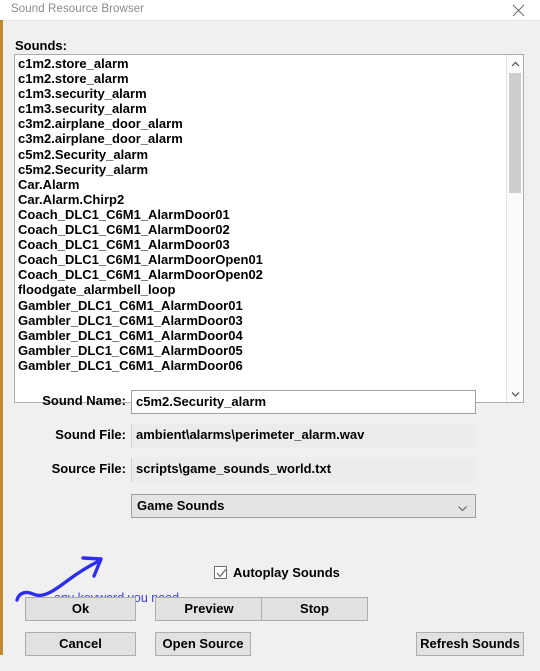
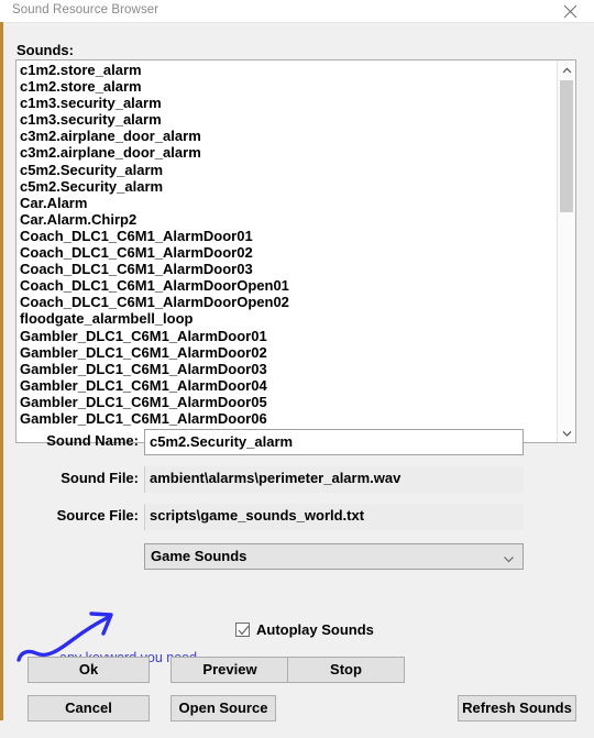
  Sound Resource Browser
  Sounds:
  c1m2.store_alarm
  c1m2.store_alarm
  c1m3.security_alarm
  c1m3.security_alarm
  c3m2.airplane_door_alarm
  c3m2.airplane_door_alarm
  c5m2.Security_alarm
  c5m2.Security_alarm
  Car.Alarm
  Car.Alarm.Chirp2
  Coach_DLC1_C6M1_AlarmDoor01
  Coach_DLC1_C6M1_AlarmDoor02
  Coach_DLC1_C6M1_AlarmDoor03
  Coach_DLC1_C6M1_AlarmDoorOpen01
  Coach_DLC1_C6M1_AlarmDoorOpen02
  floodgate_alarmbell_loop
  Gambler_DLC1_C6M1_AlarmDoor01
+ Gambler_DLC1_C6M1_AlarmDoor02
  Gambler_DLC1_C6M1_AlarmDoor03
  Gambler_DLC1_C6M1_AlarmDoor04
  Gambler_DLC1_C6M1_AlarmDoor05
  Gambler_DLC1_C6M1_AlarmDoor06
  Sound Name:
  c5m2.Security_alarm
  Sound File:
  ambient\alarms\perimeter_alarm.wav
  Source File:
  scripts\game_sounds_world.txt
  Game Sounds
  Autoplay Sounds
  Ok
  Preview
  Stop
  Cancel
  Open Source
  Refresh Sounds
